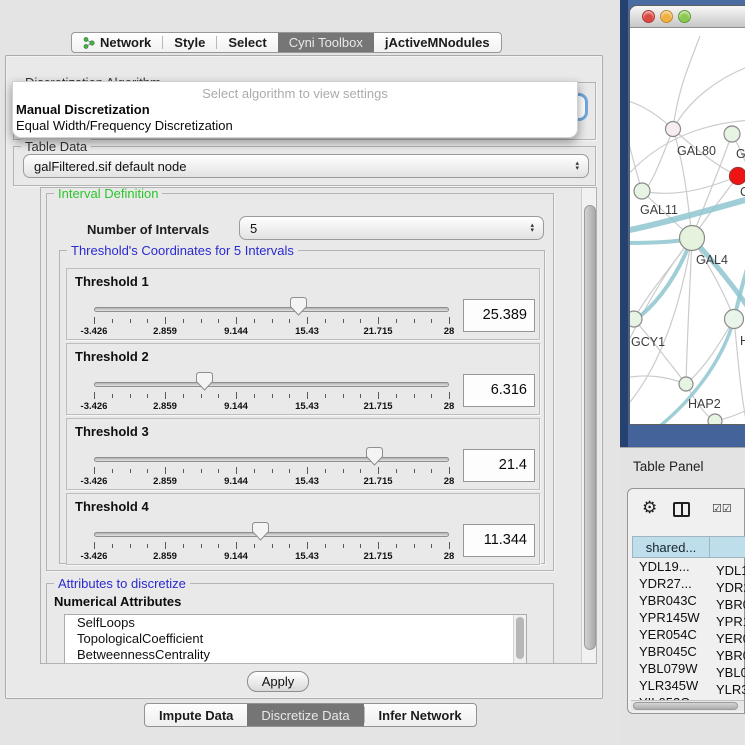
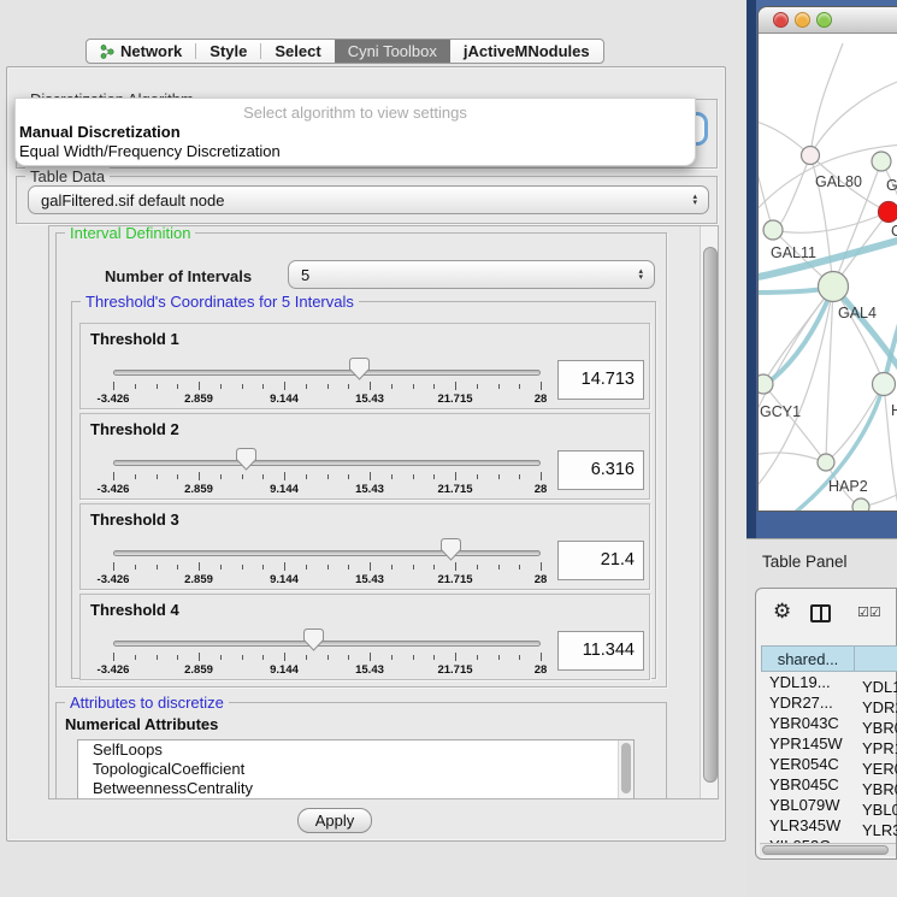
  Network
  Style
  Select
  Cyni Toolbox
  jActiveMNodules
  Select algorithm to view settings
  Manual Discretization
  Equal Width/Frequency Discretization
  Table Data
  galFiltered.sif default node
  Interval Definition
  Number of Intervals
  5
  Threshold's Coordinates for 5 Intervals
  Threshold 1
  -3.426
  2.859
  9.144
  15.43
  21.715
  28
- 25.389
+ 14.713
  Threshold 2
  -3.426
  2.859
  9.144
  15.43
  21.715
  28
  6.316
  Threshold 3
  -3.426
  2.859
  9.144
  15.43
  21.715
  28
  21.4
  Threshold 4
  -3.426
  2.859
  9.144
  15.43
  21.715
  28
  11.344
  Attributes to discretize
  Numerical Attributes
  SelfLoops
  TopologicalCoefficient
  BetweennessCentrality
  Apply
- Impute Data
- Discretize Data
- Infer Network
  GAL80
  GAL11
  GAL4
  GCY1
  HAP2
  Table Panel
  ⚙
  ☑☑
  shared...
  YDL19... YDL
  YDR27... YDR
  YBR043C YBR
  YPR145W YPR
  YER054C YER
  YBR045C YBR
  YBL079W YBL0
  YLR345W YLR
